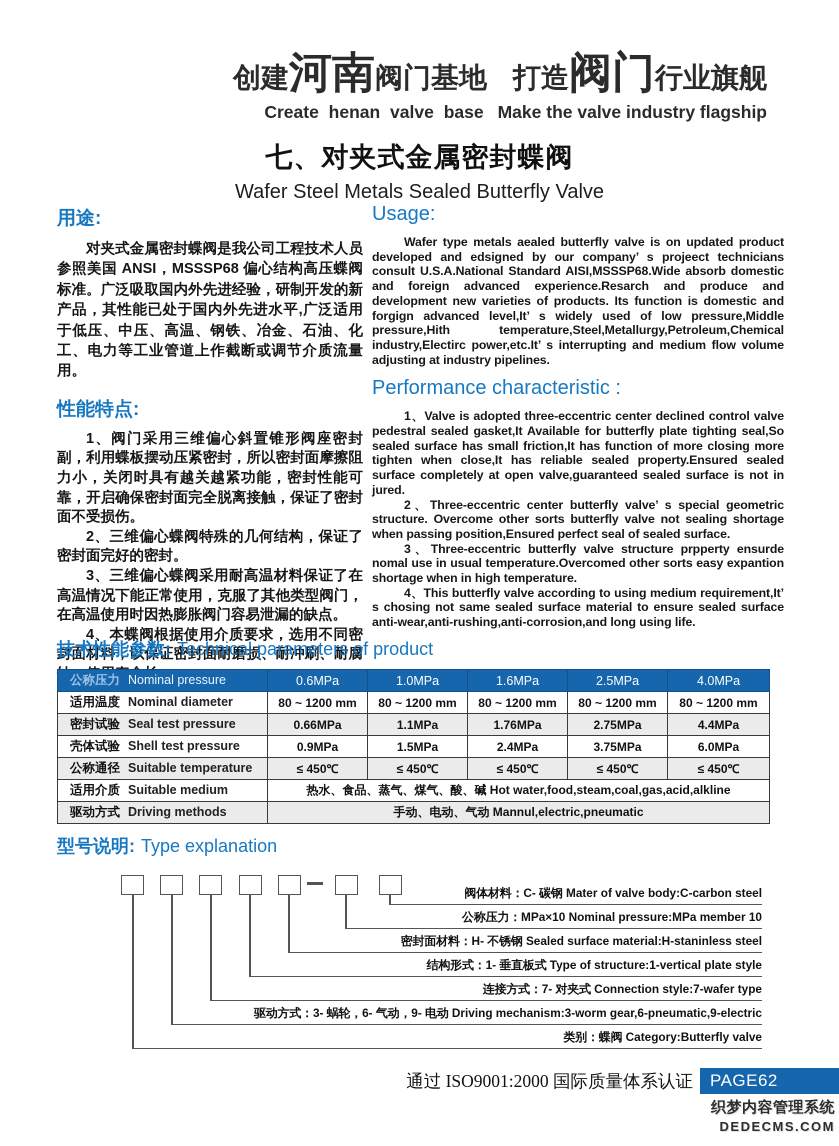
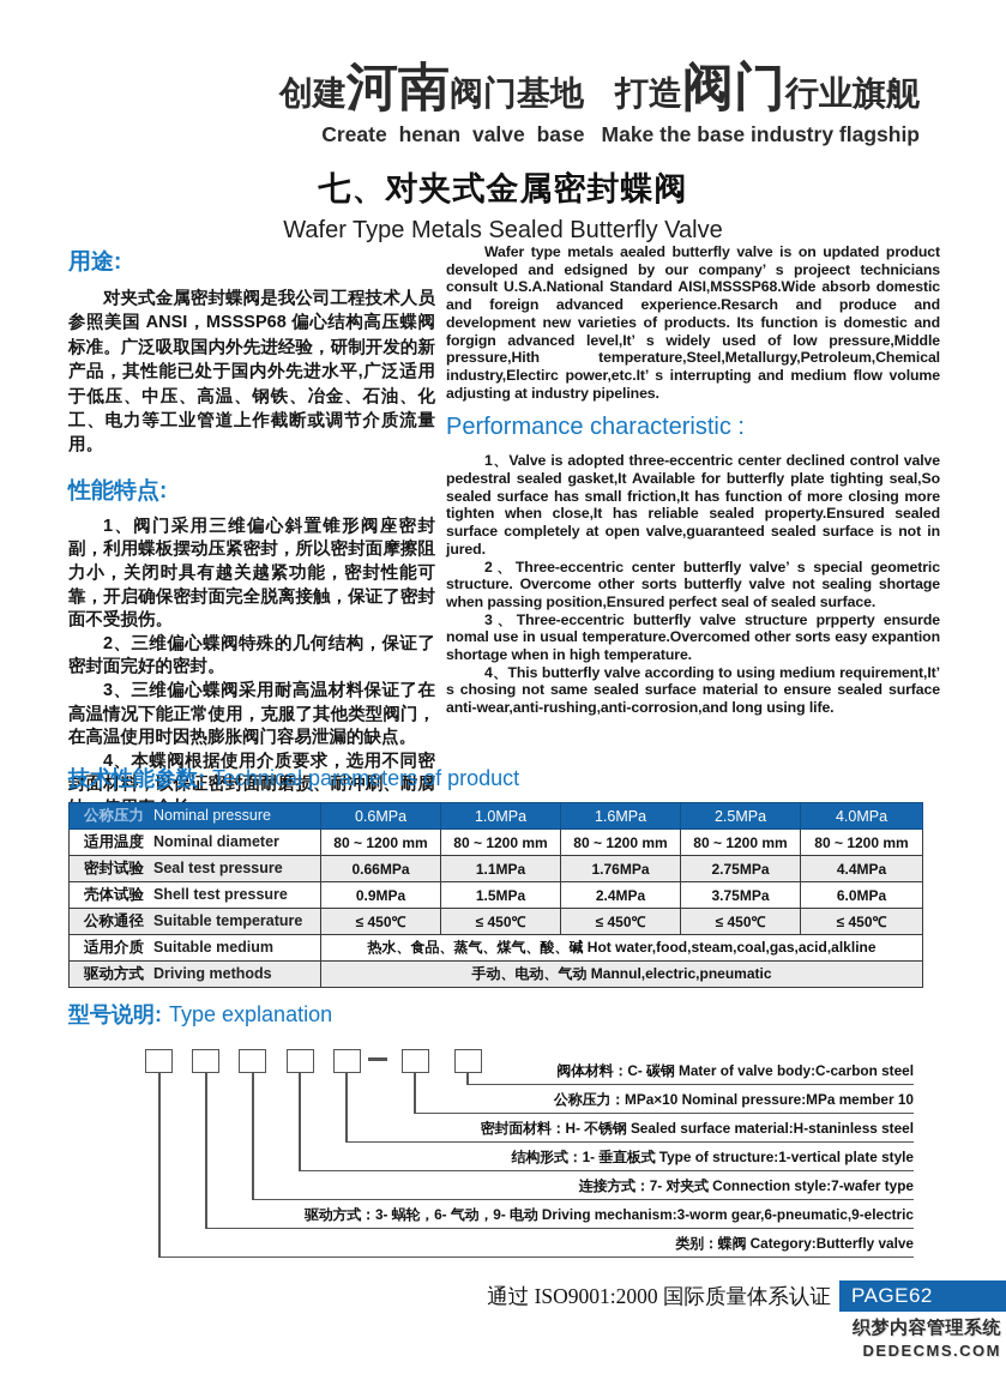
  创建河南阀门基地 打造阀门行业旗舰
- Create henan valve base Make the valve industry flagship
+ Create henan valve base Make the base industry flagship
  七、对夹式金属密封蝶阀
- Wafer Steel Metals Sealed Butterfly Valve
+ Wafer Type Metals Sealed Butterfly Valve
  用途:
  对夹式金属密封蝶阀是我公司工程技术人员参照美国 ANSI，MSSSP68 偏心结构高压蝶阀标准。广泛吸取国内外先进经验，研制开发的新产品，其性能已处于国内外先进水平,广泛适用于低压、中压、高温、钢铁、冶金、石油、化工、电力等工业管道上作截断或调节介质流量用。
  性能特点:
  1、阀门采用三维偏心斜置锥形阀座密封副，利用蝶板摆动压紧密封，所以密封面摩擦阻力小，关闭时具有越关越紧功能，密封性能可靠，开启确保密封面完全脱离接触，保证了密封面不受损伤。
  2、三维偏心蝶阀特殊的几何结构，保证了密封面完好的密封。
  3、三维偏心蝶阀采用耐高温材料保证了在高温情况下能正常使用，克服了其他类型阀门，在高温使用时因热膨胀阀门容易泄漏的缺点。
  4、本蝶阀根据使用介质要求，选用不同密封面材料，以保证密封面耐磨损、耐冲刷、耐腐
- Usage:
  Wafer type metals aealed butterfly valve is on updated product developed and edsigned by our company’ s projeect technicians consult U.S.A.National Standard AISI,MSSSP68.Wide absorb domestic and foreign advanced experience.Resarch and produce and development new varieties of products. Its function is domestic and forgign advanced level,It’ s widely used of low pressure,Middle pressure,Hith temperature,Steel,Metallurgy,Petroleum,Chemical industry,Electirc power,etc.It’ s interrupting and medium flow volume adjusting at industry pipelines.
  Performance characteristic :
  1、Valve is adopted three-eccentric center declined control valve pedestral sealed gasket,It Available for butterfly plate tighting seal,So sealed surface has small friction,It has function of more closing more tighten when close,It has reliable sealed property.Ensured sealed surface completely at open valve,guaranteed sealed surface is not in jured.
  2、Three-eccentric center butterfly valve’ s special geometric structure. Overcome other sorts butterfly valve not sealing shortage when passing position,Ensured perfect seal of sealed surface.
  3、Three-eccentric butterfly valve structure prpperty ensurde nomal use in usual temperature.Overcomed other sorts easy expantion shortage when in high temperature.
  4、This butterfly valve according to using medium requirement,It’ s chosing not same sealed surface material to ensure sealed surface anti-wear,anti-rushing,anti-corrosion,and long using life.
  技术性能参数: Technical parameters of product
  公称压力 Nominal pressure	0.6MPa	1.0MPa	1.6MPa	2.5MPa	4.0MPa
  适用温度 Nominal diameter	80 ~ 1200 mm	80 ~ 1200 mm	80 ~ 1200 mm	80 ~ 1200 mm	80 ~ 1200 mm
  密封试验 Seal test pressure	0.66MPa	1.1MPa	1.76MPa	2.75MPa	4.4MPa
  壳体试验 Shell test pressure	0.9MPa	1.5MPa	2.4MPa	3.75MPa	6.0MPa
  公称通径 Suitable temperature	≤ 450℃	≤ 450℃	≤ 450℃	≤ 450℃	≤ 450℃
  适用介质 Suitable medium	热水、食品、蒸气、煤气、酸、碱 Hot water,food,steam,coal,gas,acid,alkline
  驱动方式 Driving methods	手动、电动、气动 Mannul,electric,pneumatic
  型号说明: Type explanation
  阀体材料：C- 碳钢 Mater of valve body:C-carbon steel
  公称压力：MPa×10 Nominal pressure:MPa member 10
  密封面材料：H- 不锈钢 Sealed surface material:H-staninless steel
  结构形式：1- 垂直板式 Type of structure:1-vertical plate style
  连接方式：7- 对夹式 Connection style:7-wafer type
  驱动方式：3- 蜗轮，6- 气动，9- 电动 Driving mechanism:3-worm gear,6-pneumatic,9-electric
  类别：蝶阀 Category:Butterfly valve
  通过 ISO9001:2000 国际质量体系认证
  PAGE62
  织梦内容管理系统
  DEDECMS.COM
